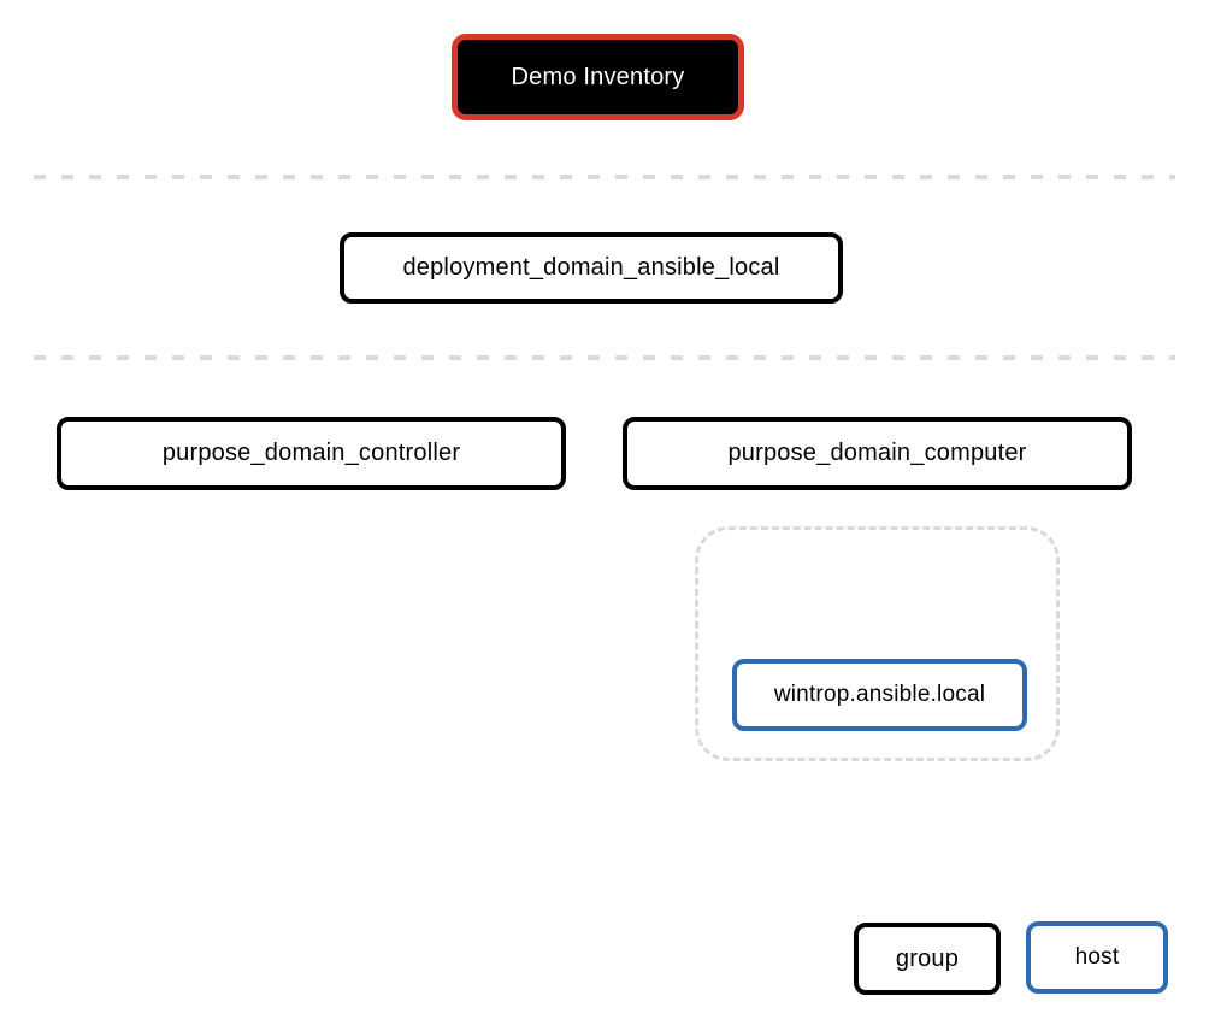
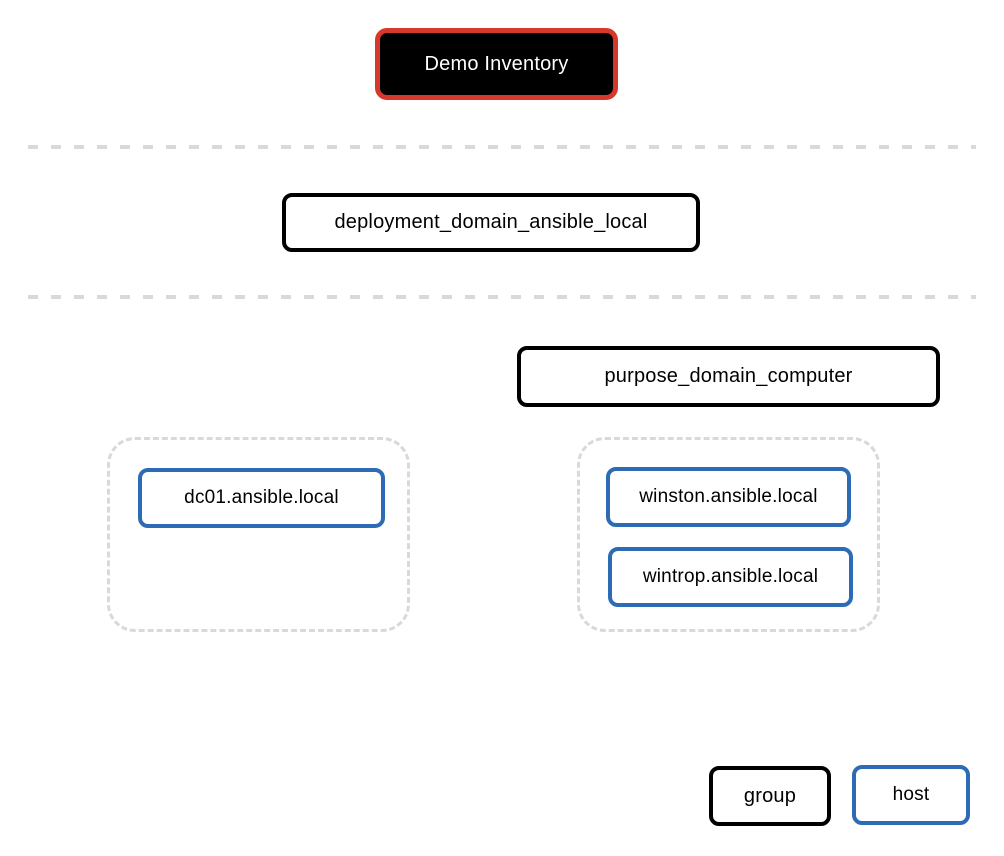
  Demo Inventory
  deployment_domain_ansible_local
- purpose_domain_controller
  purpose_domain_computer
+ dc01.ansible.local
+ winston.ansible.local
  wintrop.ansible.local
  group
  host
